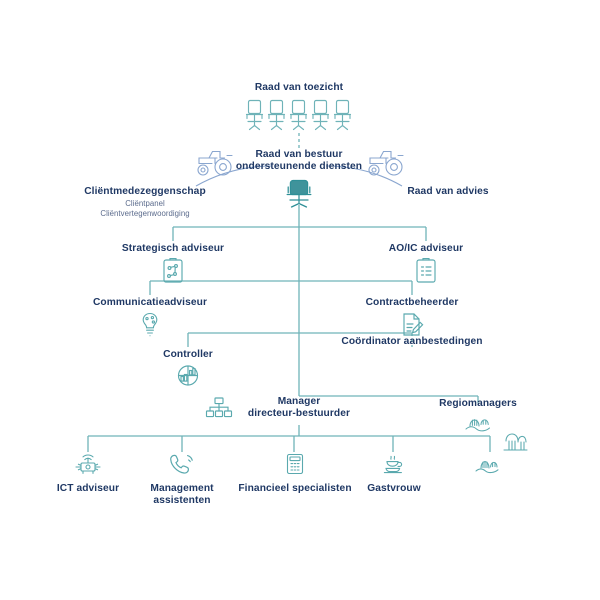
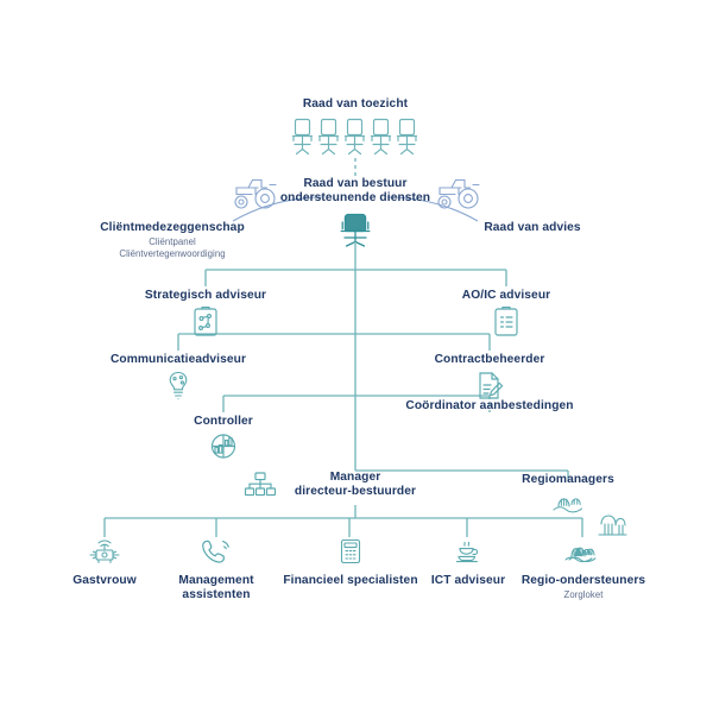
  Raad van toezicht
  Raad van bestuur
  ondersteunende diensten
  Cliëntmedezeggenschap
  Cliëntpanel
  Cliëntvertegenwoordiging
  Raad van advies
  Strategisch adviseur
  AO/IC adviseur
  Communicatieadviseur
  Contractbeheerder
  Controller
  Coördinator aanbestedingen
  Manager
  directeur-bestuurder
  Regiomanagers
- ICT adviseur
+ Gastvrouw
  Management
  assistenten
  Financieel specialisten
- Gastvrouw
+ ICT adviseur
+ Regio-ondersteuners
+ Zorgloket
